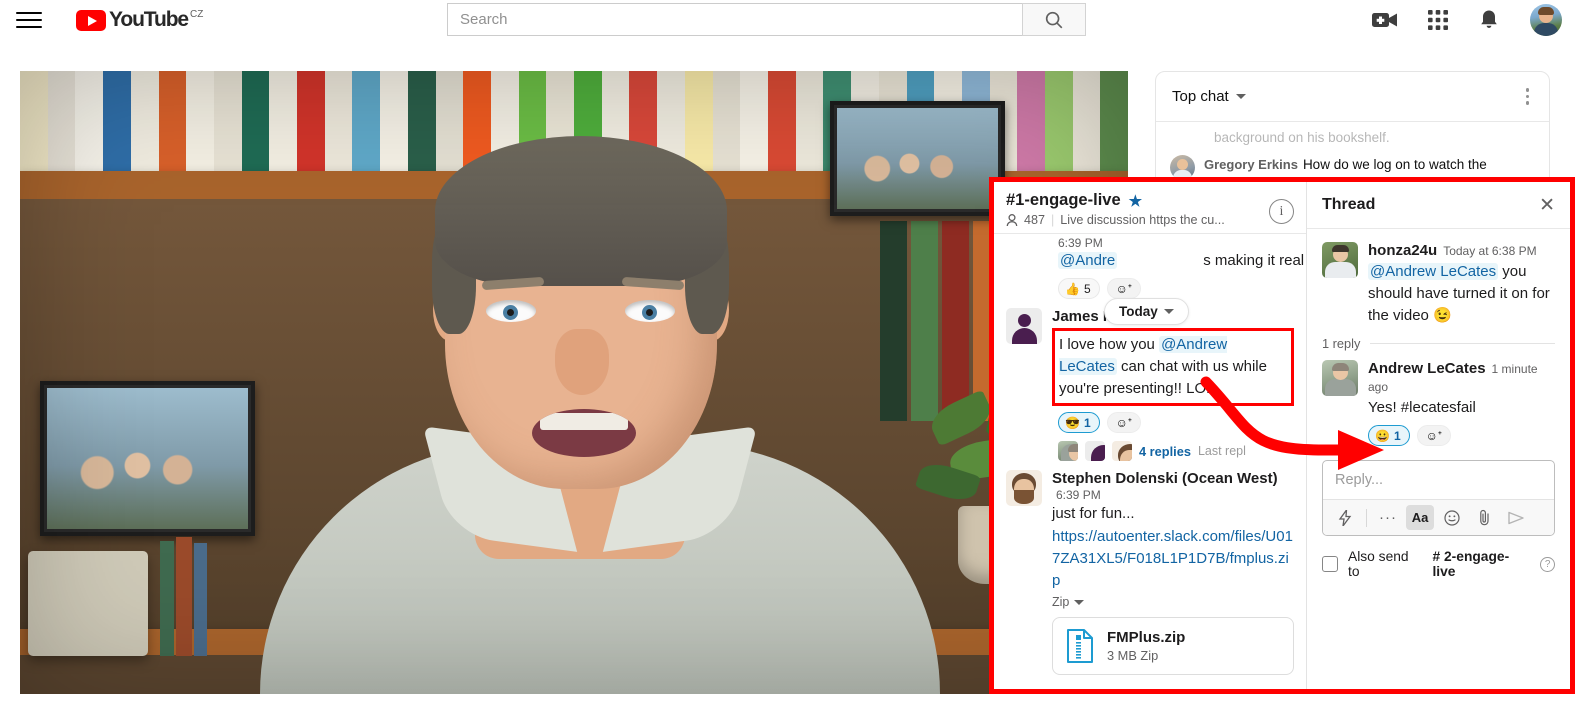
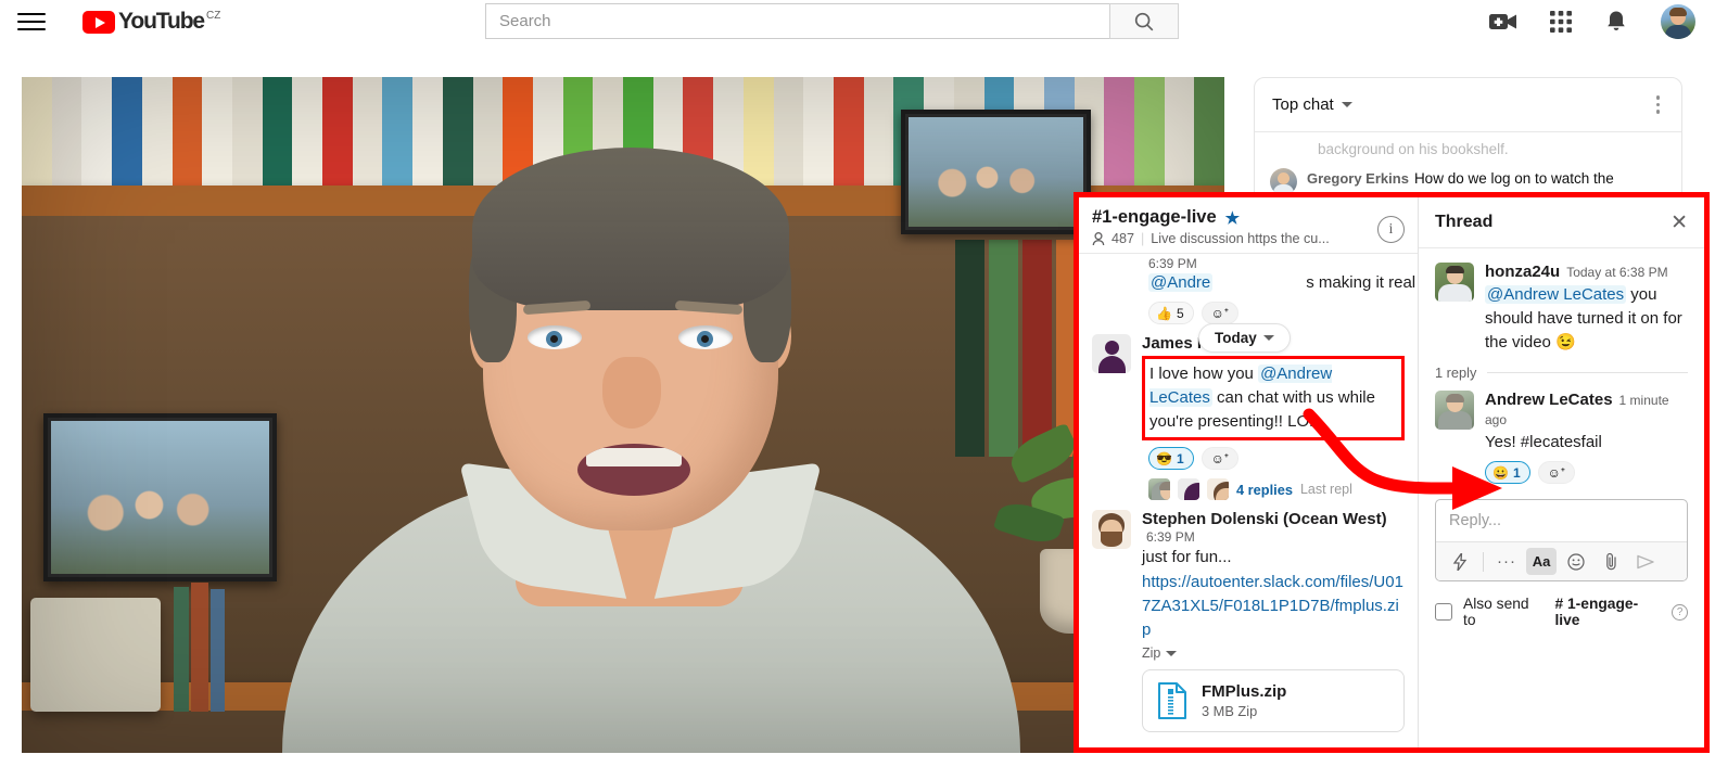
  YouTube
  CZ
  Search
  Top chat
  background on his bookshelf.
  #1-engage-live
  ★
  487
  |
  Live discussion https the cu...
  i
  6:39 PM
  @Andre s making it real
  👍
  5
  ☺⁺
  Today
  I love how you @Andrew LeCates can chat with us while you're presenting!! LO
  😎
  1
  ☺⁺
  4 replies
  Last repl
  Stephen Dolenski (Ocean West)
  6:39 PM
  just for fun...
  https://autoenter.slack.com/files/U017ZA31XL5/F018L1P1D7B/fmplus.zip
  Zip
  FMPlus.zip
  3 MB Zip
  Thread
  ✕
  honza24u Today at 6:38 PM
  @Andrew LeCates you should have turned it on for the video 😉
  1 reply
  Andrew LeCates 1 minute ago
  Yes! #lecatesfail
  😀
  1
  ☺⁺
  Reply...
  ···
  Aa
  Also send to
- # 2-engage-live
+ # 1-engage-live
  ?
